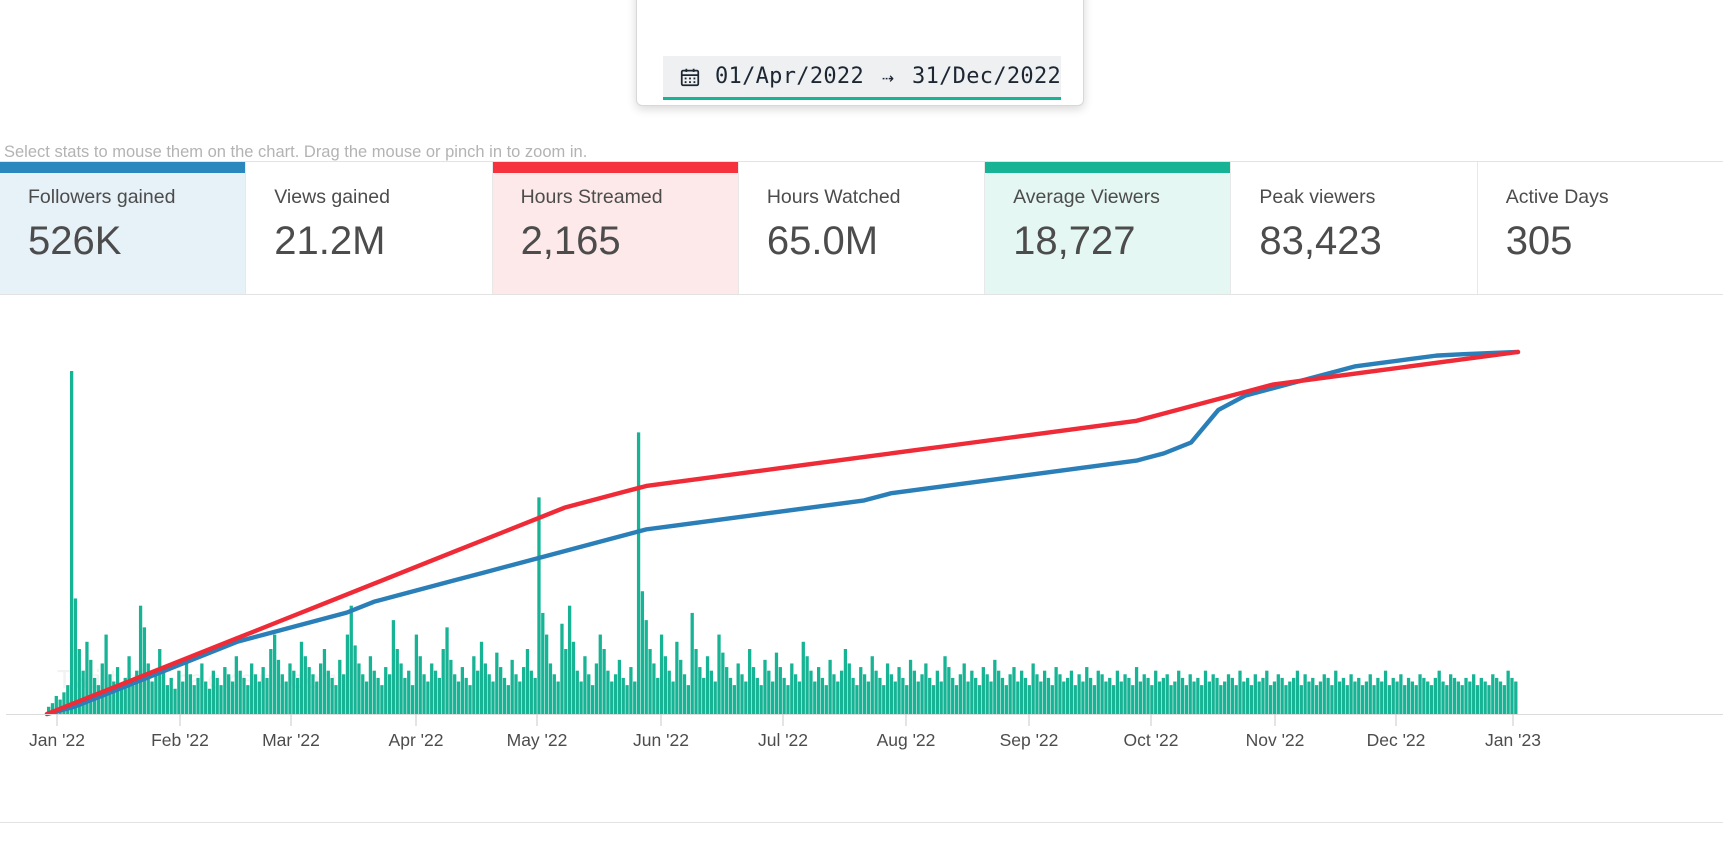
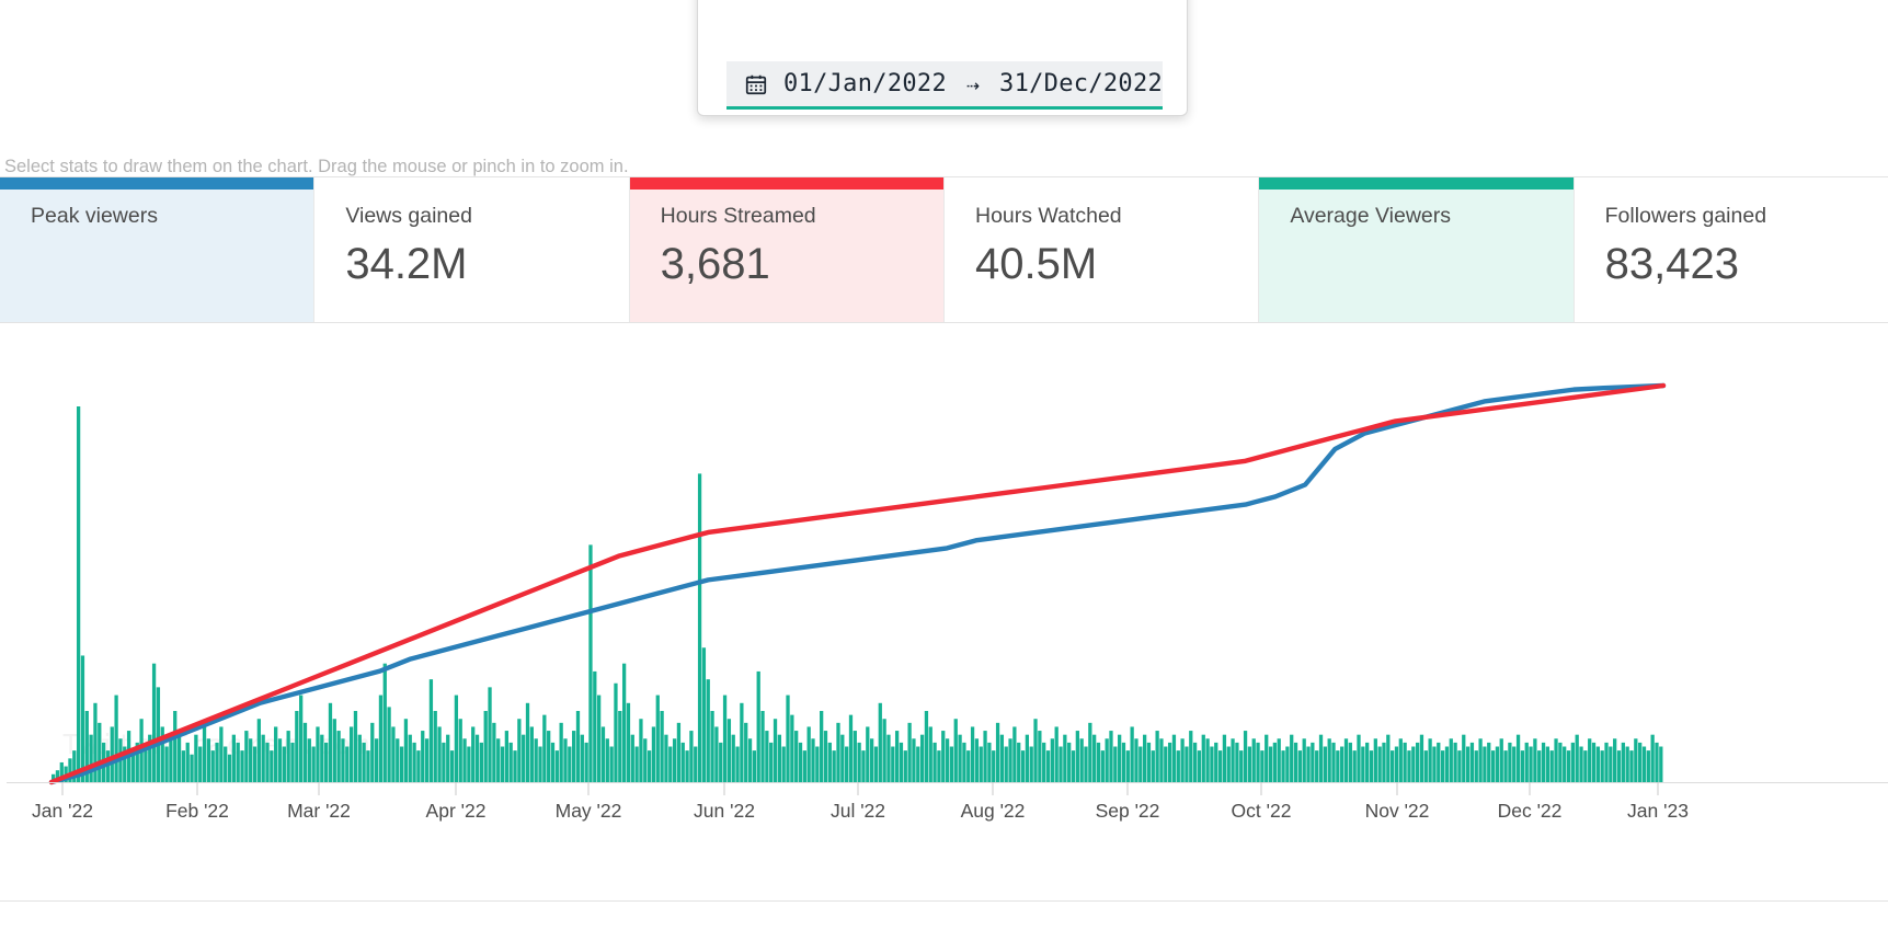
- 01/Apr/2022
+ 01/Jan/2022
  ⇢
  31/Dec/2022
- Select stats to mouse them on the chart. Drag the mouse or pinch in to zoom in.
+ Select stats to draw them on the chart. Drag the mouse or pinch in to zoom in.
- Followers gained
+ Peak viewers
- 526K
  Views gained
- 21.2M
+ 34.2M
  Hours Streamed
- 2,165
+ 3,681
  Hours Watched
- 65.0M
+ 40.5M
  Average Viewers
- 18,727
- Peak viewers
+ Followers gained
  83,423
- Active Days
- 305
  Jan '22
  Feb '22
  Mar '22
  Apr '22
  May '22
  Jun '22
  Jul '22
  Aug '22
  Sep '22
  Oct '22
  Nov '22
  Dec '22
  Jan '23
